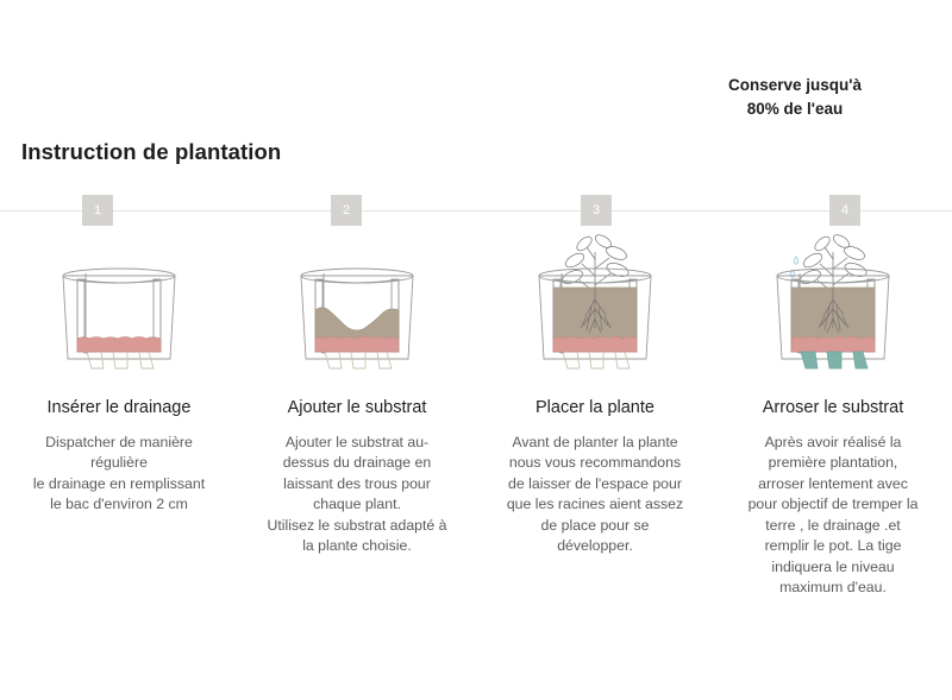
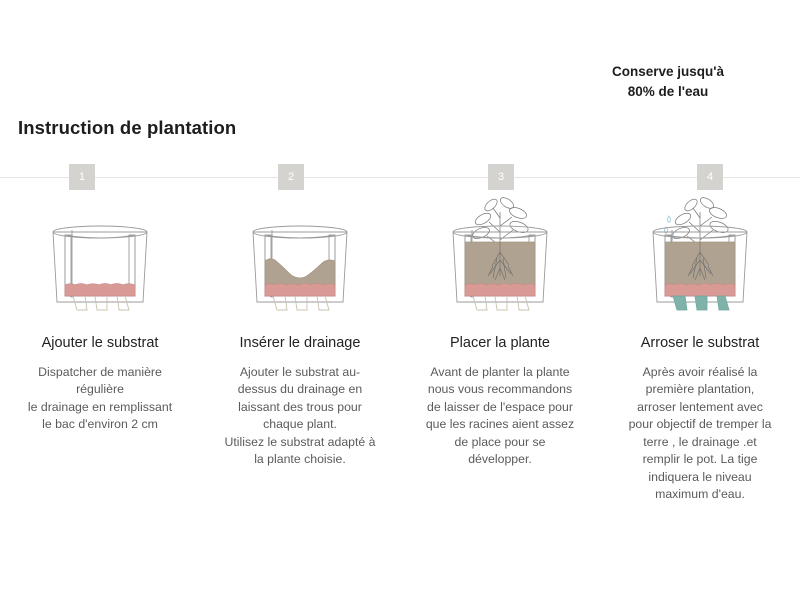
  Conserve jusqu'à
  80% de l'eau
  Instruction de plantation
  1
  2
  3
  4
- Insérer le drainage
+ Ajouter le substrat
  Dispatcher de manière
  régulière
  le drainage en remplissant
  le bac d'environ 2 cm
- Ajouter le substrat
+ Insérer le drainage
  Ajouter le substrat au-
  dessus du drainage en
  laissant des trous pour
  chaque plant.
  Utilisez le substrat adapté à
  la plante choisie.
  Placer la plante
  Avant de planter la plante
  nous vous recommandons
  de laisser de l'espace pour
  que les racines aient assez
  de place pour se
  développer.
  Arroser le substrat
  Après avoir réalisé la
  première plantation,
  arroser lentement avec
  pour objectif de tremper la
  terre , le drainage .et
  remplir le pot. La tige
  indiquera le niveau
  maximum d'eau.
